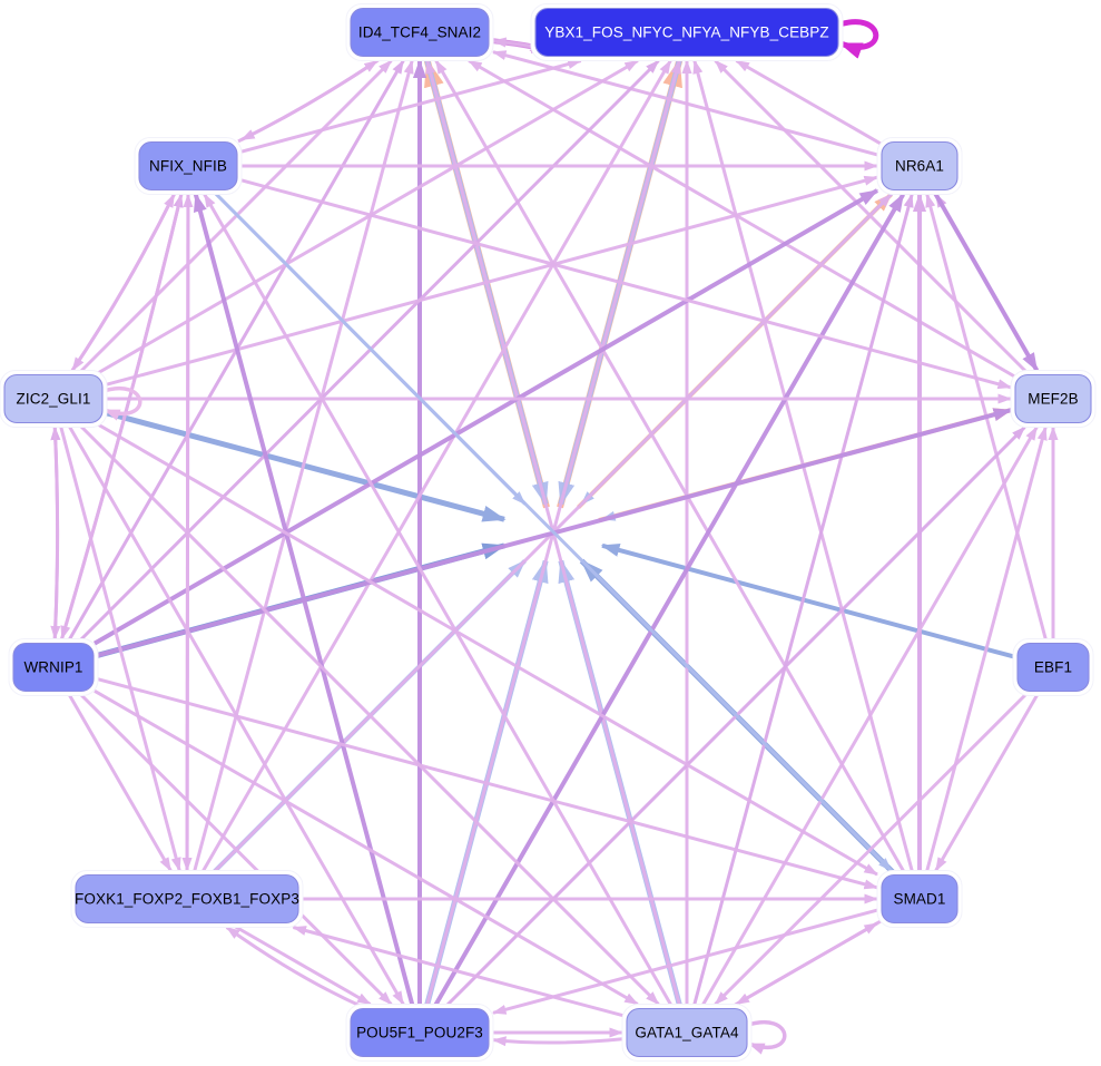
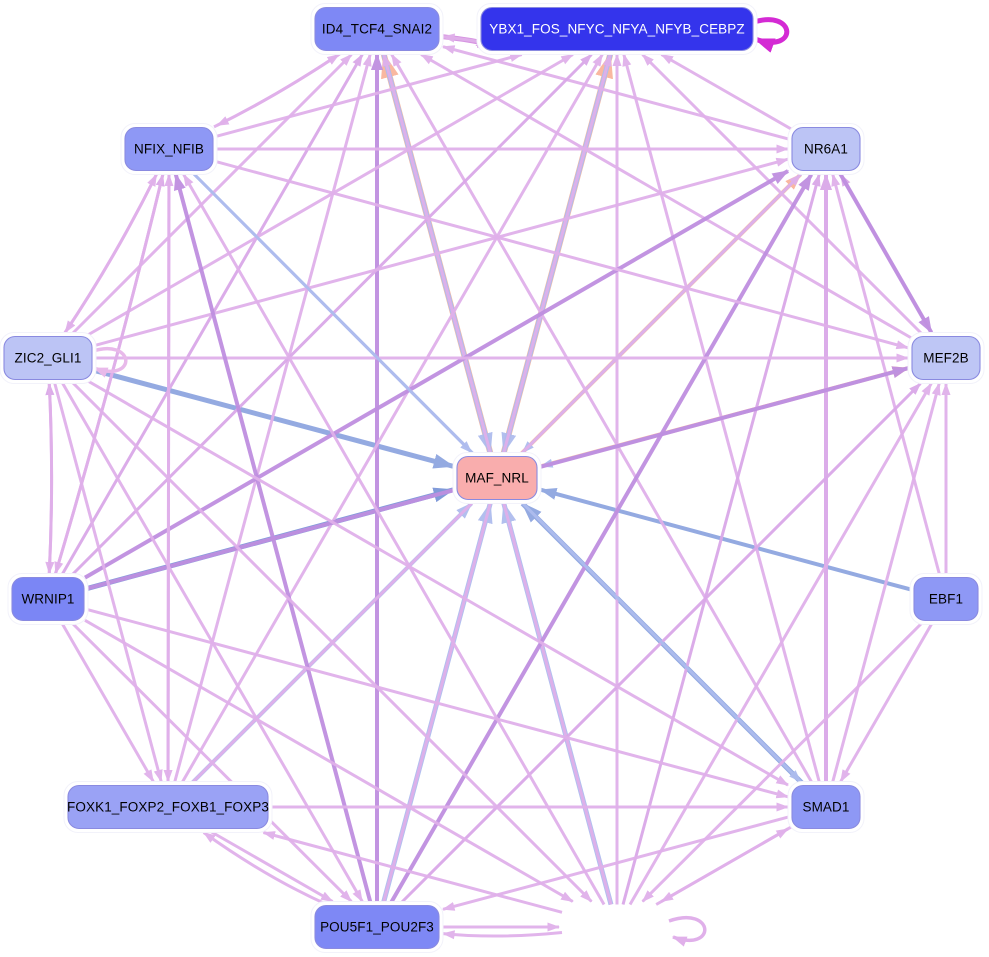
  ID4_TCF4_SNAI2
  YBX1_FOS_NFYC_NFYA_NFYB_CEBPZ
  NFIX_NFIB
  NR6A1
  ZIC2_GLI1
  MEF2B
+ MAF_NRL
  WRNIP1
  EBF1
  FOXK1_FOXP2_FOXB1_FOXP3
  SMAD1
  POU5F1_POU2F3
- GATA1_GATA4
